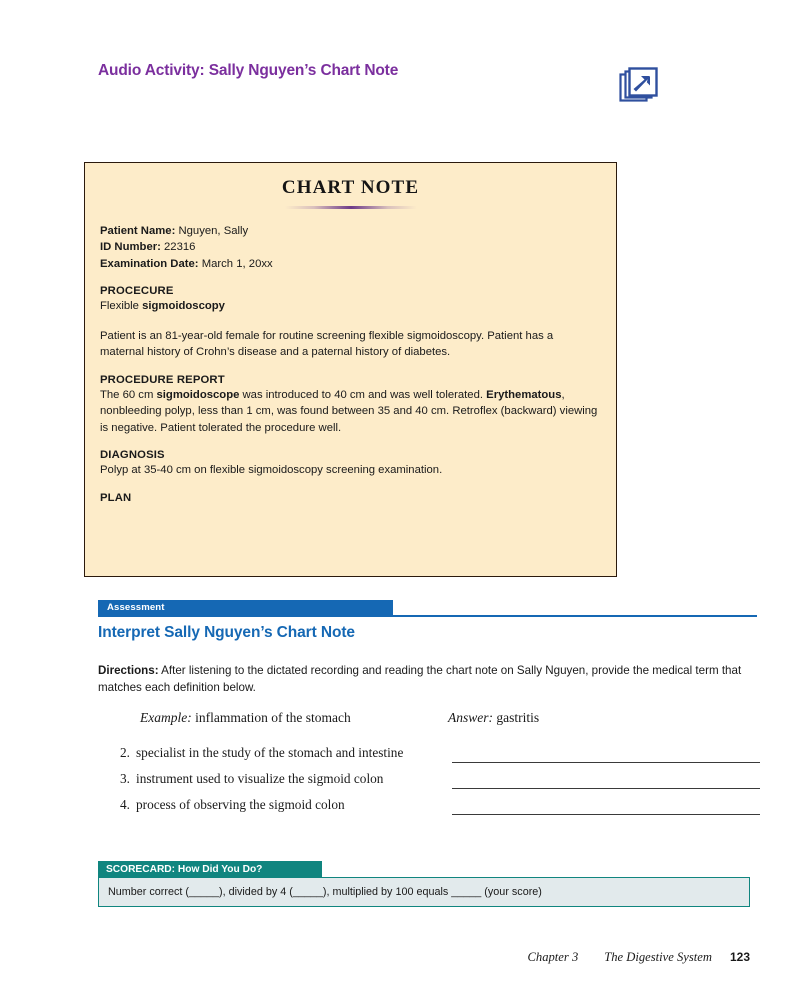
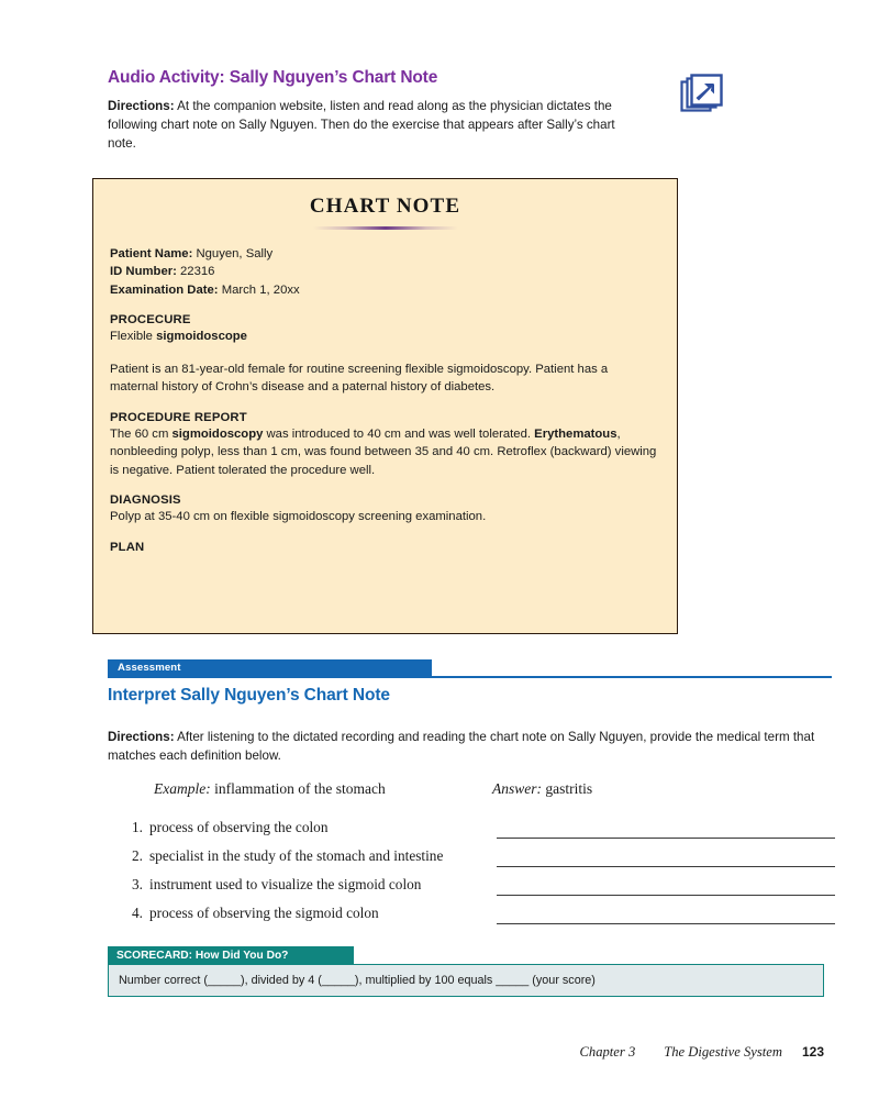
  Audio Activity: Sally Nguyen’s Chart Note
+ Directions: At the companion website, listen and read along as the physician dictates the following chart note on Sally Nguyen. Then do the exercise that appears after Sally’s chart note.
  CHART NOTE
  Patient Name: Nguyen, Sally
  ID Number: 22316
  Examination Date: March 1, 20xx
  PROCECURE
- Flexible sigmoidoscopy
+ Flexible sigmoidoscope
  Patient is an 81-year-old female for routine screening flexible sigmoidoscopy. Patient has a maternal history of Crohn’s disease and a paternal history of diabetes.
  PROCEDURE REPORT
- The 60 cm sigmoidoscope was introduced to 40 cm and was well tolerated. Erythematous, nonbleeding polyp, less than 1 cm, was found between 35 and 40 cm. Retroflex (backward) viewing is negative. Patient tolerated the procedure well.
+ The 60 cm sigmoidoscopy was introduced to 40 cm and was well tolerated. Erythematous, nonbleeding polyp, less than 1 cm, was found between 35 and 40 cm. Retroflex (backward) viewing is negative. Patient tolerated the procedure well.
  DIAGNOSIS
  Polyp at 35-40 cm on flexible sigmoidoscopy screening examination.
  PLAN
  Assessment
  Interpret Sally Nguyen’s Chart Note
  Directions: After listening to the dictated recording and reading the chart note on Sally Nguyen, provide the medical term that matches each definition below.
  Example: inflammation of the stomach Answer: gastritis
+ 1.
+ process of observing the colon
  2.
  specialist in the study of the stomach and intestine
  3.
  instrument used to visualize the sigmoid colon
  4.
  process of observing the sigmoid colon
  SCORECARD: How Did You Do?
  Number correct (_____), divided by 4 (_____), multiplied by 100 equals _____ (your score)
  Chapter 3 The Digestive System 123
